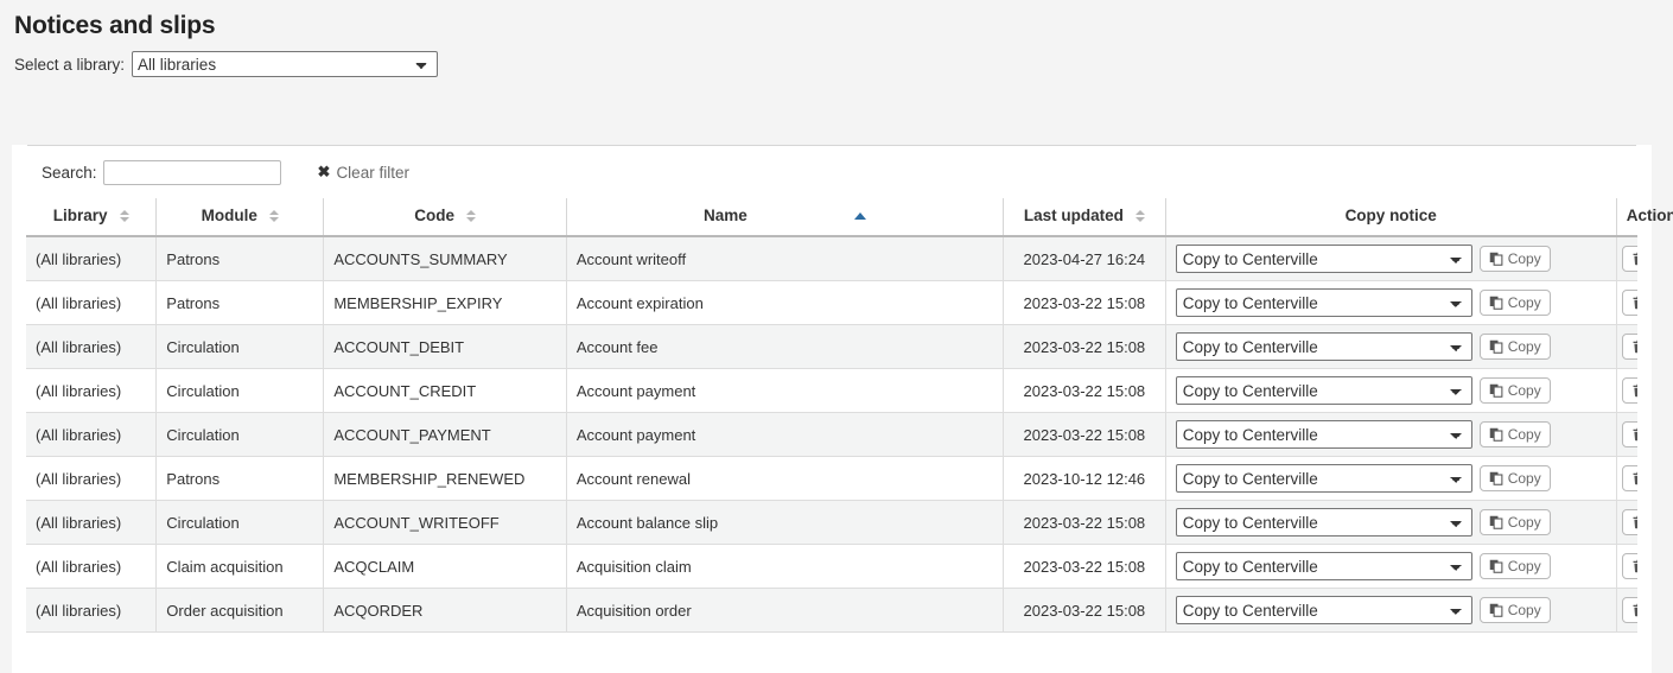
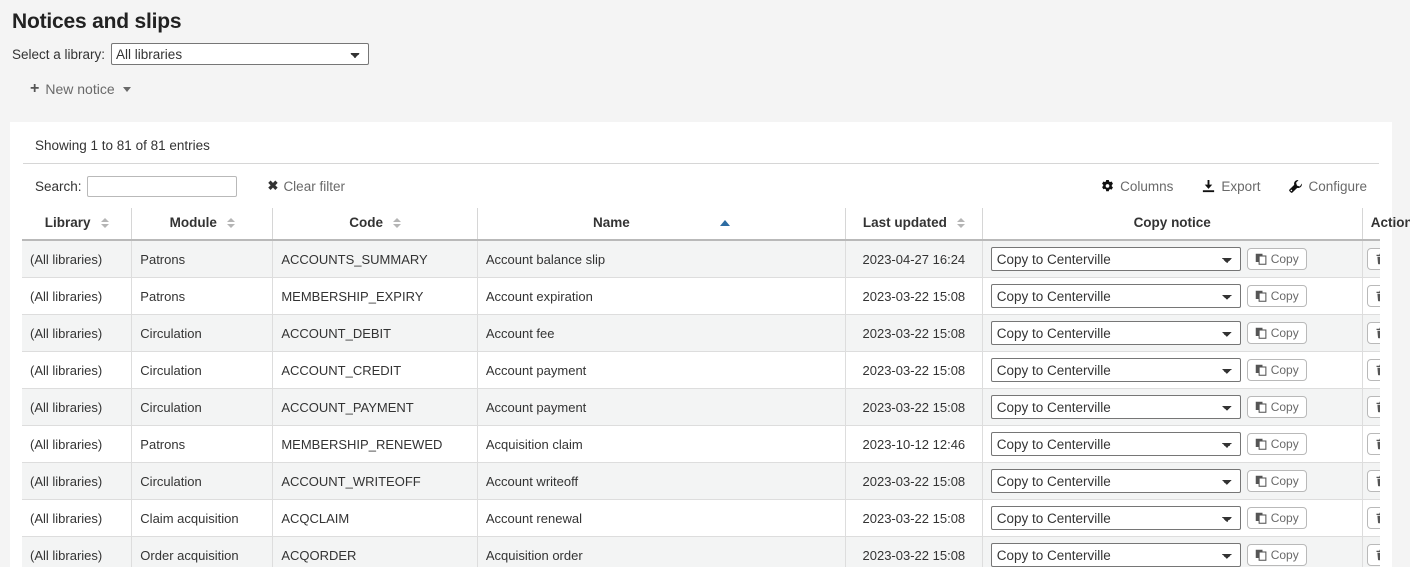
  Notices and slips
  Select a library:
  All libraries
+ +
+ New notice
+ Showing 1 to 81 of 81 entries
  Search:
  ✖
  Clear filter
+ Columns
+ Export
+ Configure
  Library	Module	Code	Name	Last updated	Copy notice	Action
- (All libraries)	Patrons	ACCOUNTS_SUMMARY	Account writeoff	2023-04-27 16:24	Copy to Centerville Copy
+ (All libraries)	Patrons	ACCOUNTS_SUMMARY	Account balance slip	2023-04-27 16:24	Copy to Centerville Copy
  (All libraries)	Patrons	MEMBERSHIP_EXPIRY	Account expiration	2023-03-22 15:08	Copy to Centerville Copy
  (All libraries)	Circulation	ACCOUNT_DEBIT	Account fee	2023-03-22 15:08	Copy to Centerville Copy
  (All libraries)	Circulation	ACCOUNT_CREDIT	Account payment	2023-03-22 15:08	Copy to Centerville Copy
  (All libraries)	Circulation	ACCOUNT_PAYMENT	Account payment	2023-03-22 15:08	Copy to Centerville Copy
- (All libraries)	Patrons	MEMBERSHIP_RENEWED	Account renewal	2023-10-12 12:46	Copy to Centerville Copy
+ (All libraries)	Patrons	MEMBERSHIP_RENEWED	Acquisition claim	2023-10-12 12:46	Copy to Centerville Copy
- (All libraries)	Circulation	ACCOUNT_WRITEOFF	Account balance slip	2023-03-22 15:08	Copy to Centerville Copy
+ (All libraries)	Circulation	ACCOUNT_WRITEOFF	Account writeoff	2023-03-22 15:08	Copy to Centerville Copy
- (All libraries)	Claim acquisition	ACQCLAIM	Acquisition claim	2023-03-22 15:08	Copy to Centerville Copy
+ (All libraries)	Claim acquisition	ACQCLAIM	Account renewal	2023-03-22 15:08	Copy to Centerville Copy
  (All libraries)	Order acquisition	ACQORDER	Acquisition order	2023-03-22 15:08	Copy to Centerville Copy
